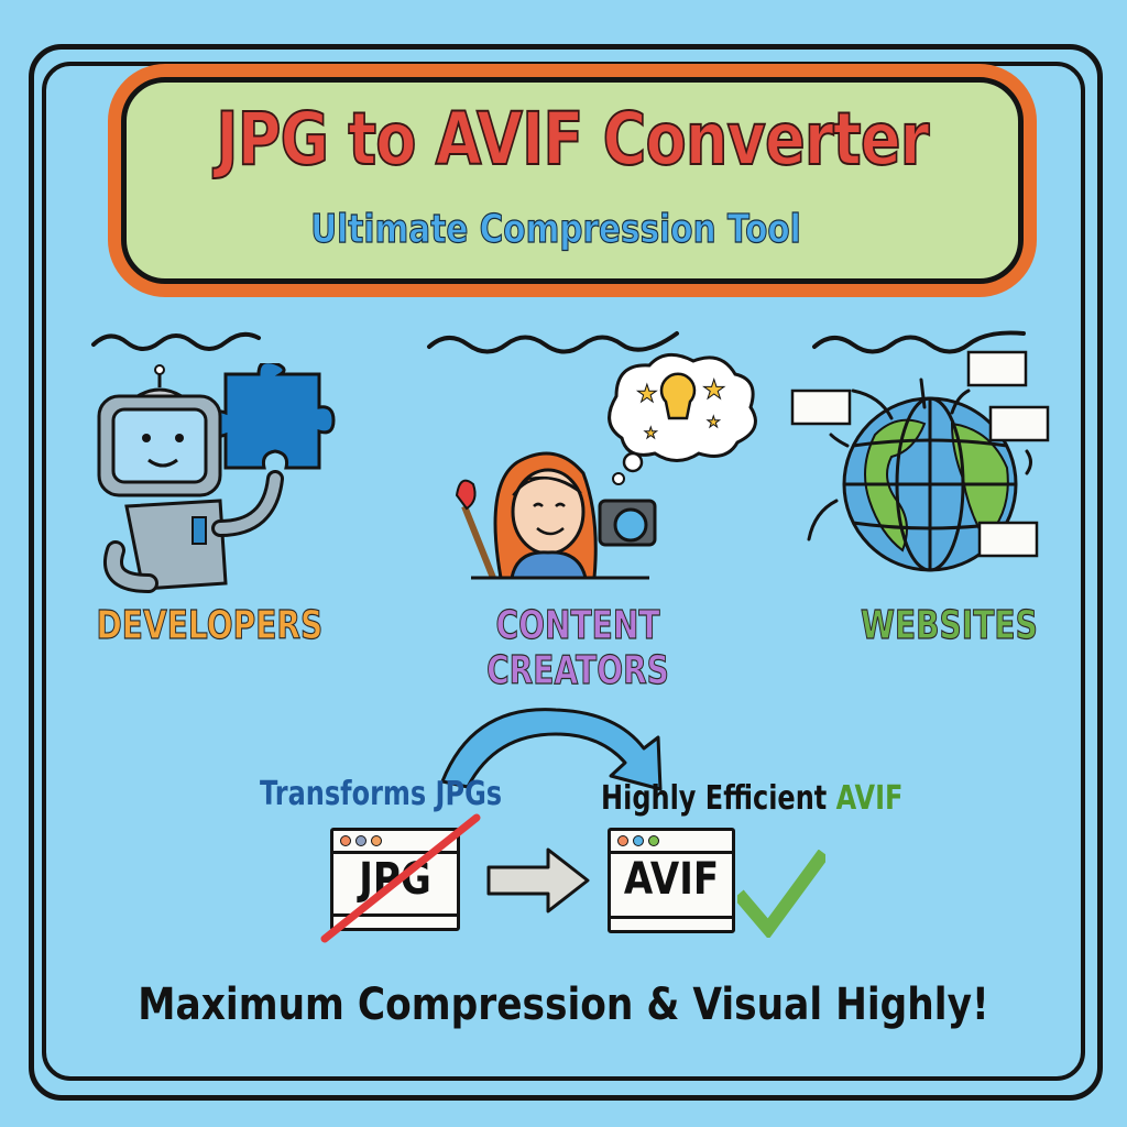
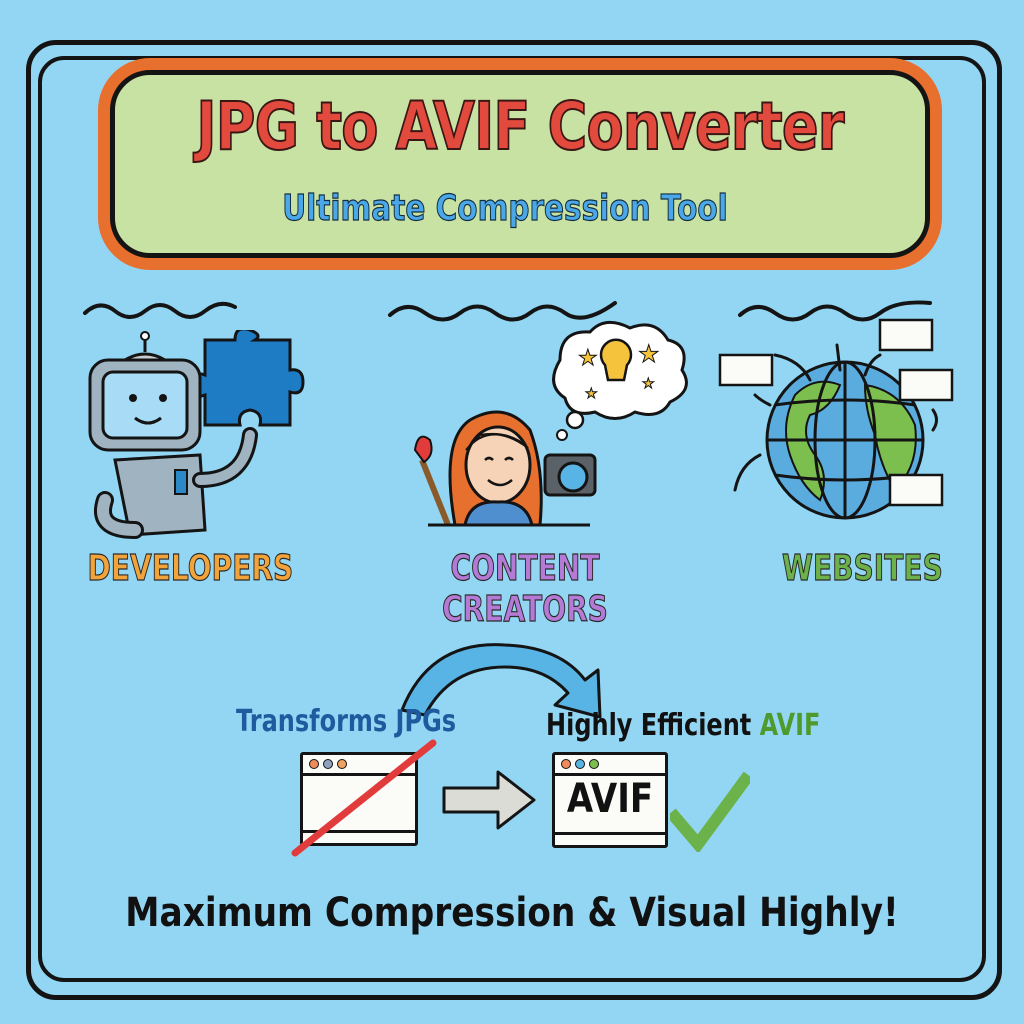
  JPG to AVIF Converter
  Ultimate Compression Tool
  DEVELOPERS
  ★
  ★
  ★
  ★
  CONTENT CREATORS
  WEBSITES
  Transforms JPGs
  Highly Efficient AVIF
- JPG
  AVIF
  Maximum Compression & Visual Highly!
